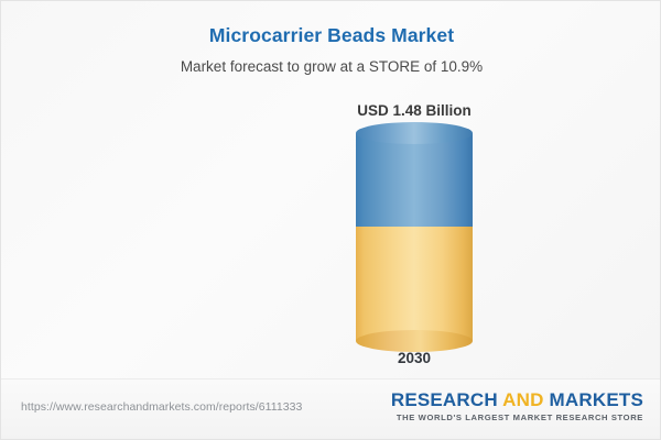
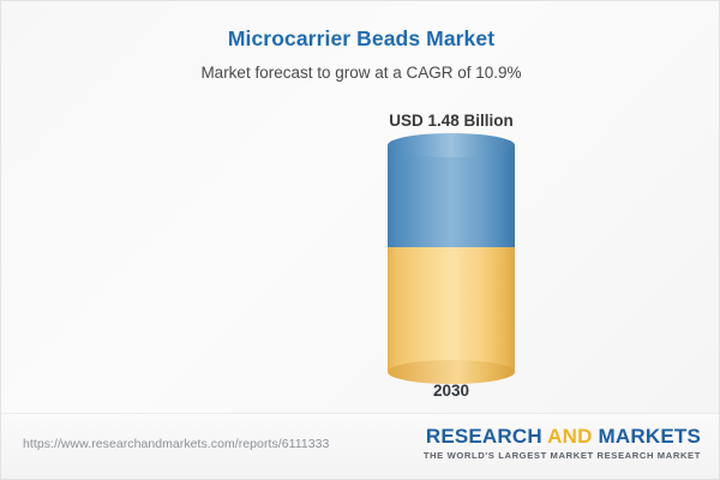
  Microcarrier Beads Market
- Market forecast to grow at a STORE of 10.9%
+ Market forecast to grow at a CAGR of 10.9%
  USD 1.48 Billion
  2030
  https://www.researchandmarkets.com/reports/6111333
  RESEARCH AND MARKETS
- THE WORLD'S LARGEST MARKET RESEARCH STORE
+ THE WORLD'S LARGEST MARKET RESEARCH MARKET
